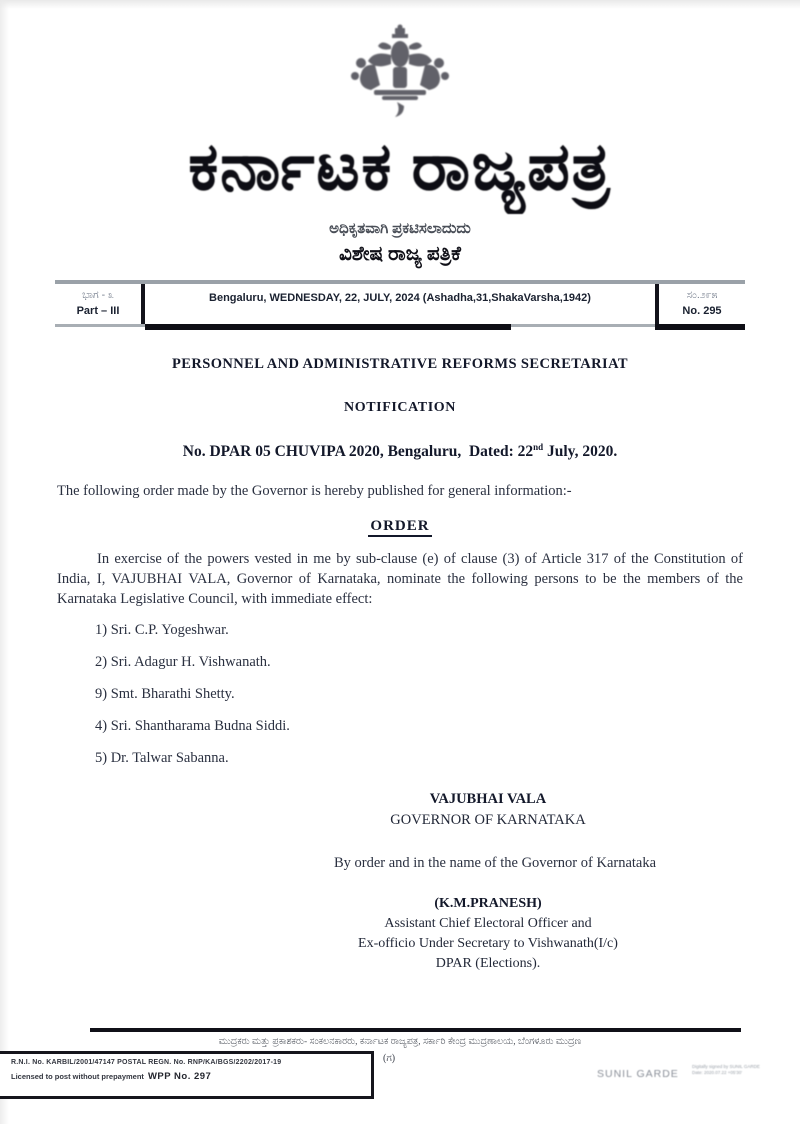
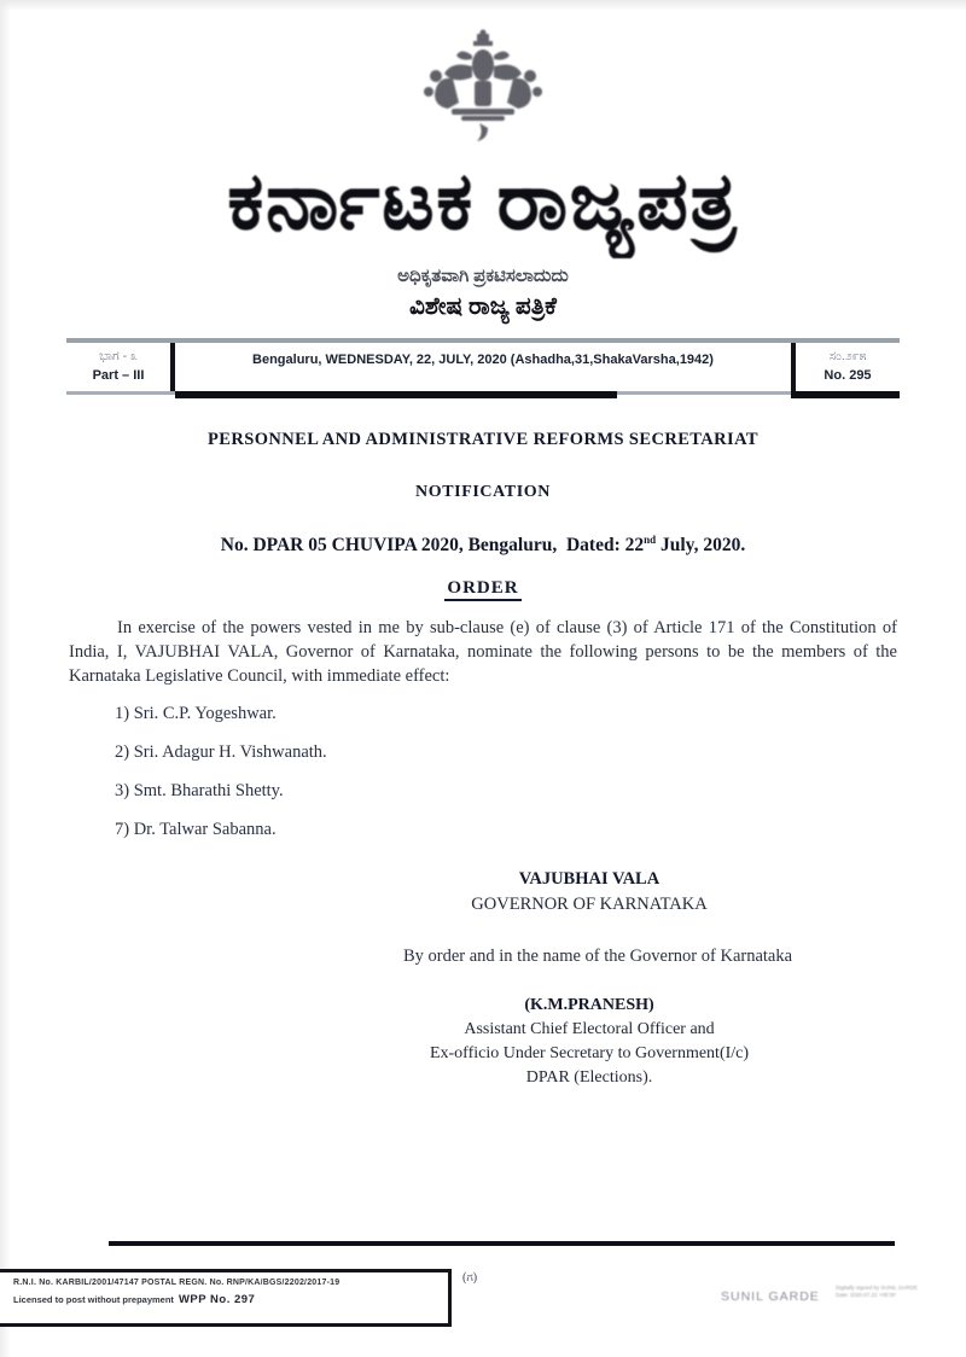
  ಕರ್ನಾಟಕ ರಾಜ್ಯಪತ್ರ
  ಅಧಿಕೃತವಾಗಿ ಪ್ರಕಟಿಸಲಾದುದು
  ವಿಶೇಷ ರಾಜ್ಯ ಪತ್ರಿಕೆ
  ಭಾಗ - ೩
  Part – III
- Bengaluru, WEDNESDAY, 22, JULY, 2024 (Ashadha,31,ShakaVarsha,1942)
+ Bengaluru, WEDNESDAY, 22, JULY, 2020 (Ashadha,31,ShakaVarsha,1942)
  ಸಂ.೨೯೫
  No. 295
  PERSONNEL AND ADMINISTRATIVE REFORMS SECRETARIAT
  NOTIFICATION
  No. DPAR 05 CHUVIPA 2020, Bengaluru, Dated: 22nd July, 2020.
- The following order made by the Governor is hereby published for general information:-
  ORDER
- In exercise of the powers vested in me by sub-clause (e) of clause (3) of Article 317 of the Constitution of India, I, VAJUBHAI VALA, Governor of Karnataka, nominate the following persons to be the members of the Karnataka Legislative Council, with immediate effect:
+ In exercise of the powers vested in me by sub-clause (e) of clause (3) of Article 171 of the Constitution of India, I, VAJUBHAI VALA, Governor of Karnataka, nominate the following persons to be the members of the Karnataka Legislative Council, with immediate effect:
  1) Sri. C.P. Yogeshwar.
  2) Sri. Adagur H. Vishwanath.
- 9) Smt. Bharathi Shetty.
+ 3) Smt. Bharathi Shetty.
- 4) Sri. Shantharama Budna Siddi.
- 5) Dr. Talwar Sabanna.
+ 7) Dr. Talwar Sabanna.
  VAJUBHAI VALA
  GOVERNOR OF KARNATAKA
  By order and in the name of the Governor of Karnataka
  (K.M.PRANESH)
  Assistant Chief Electoral Officer and
- Ex-officio Under Secretary to Vishwanath(I/c)
+ Ex-officio Under Secretary to Government(I/c)
  DPAR (Elections).
- ಮುದ್ರಕರು ಮತ್ತು ಪ್ರಕಾಶಕರು- ಸಂಕಲನಕಾರರು, ಕರ್ನಾಟಕ ರಾಜ್ಯಪತ್ರ, ಸರ್ಕಾರಿ ಕೇಂದ್ರ ಮುದ್ರಣಾಲಯ, ಬೆಂಗಳೂರು ಮುದ್ರಣ
  Licensed to post without prepayment WPP No. 297
  (ಗ)
  SUNIL GARDE
